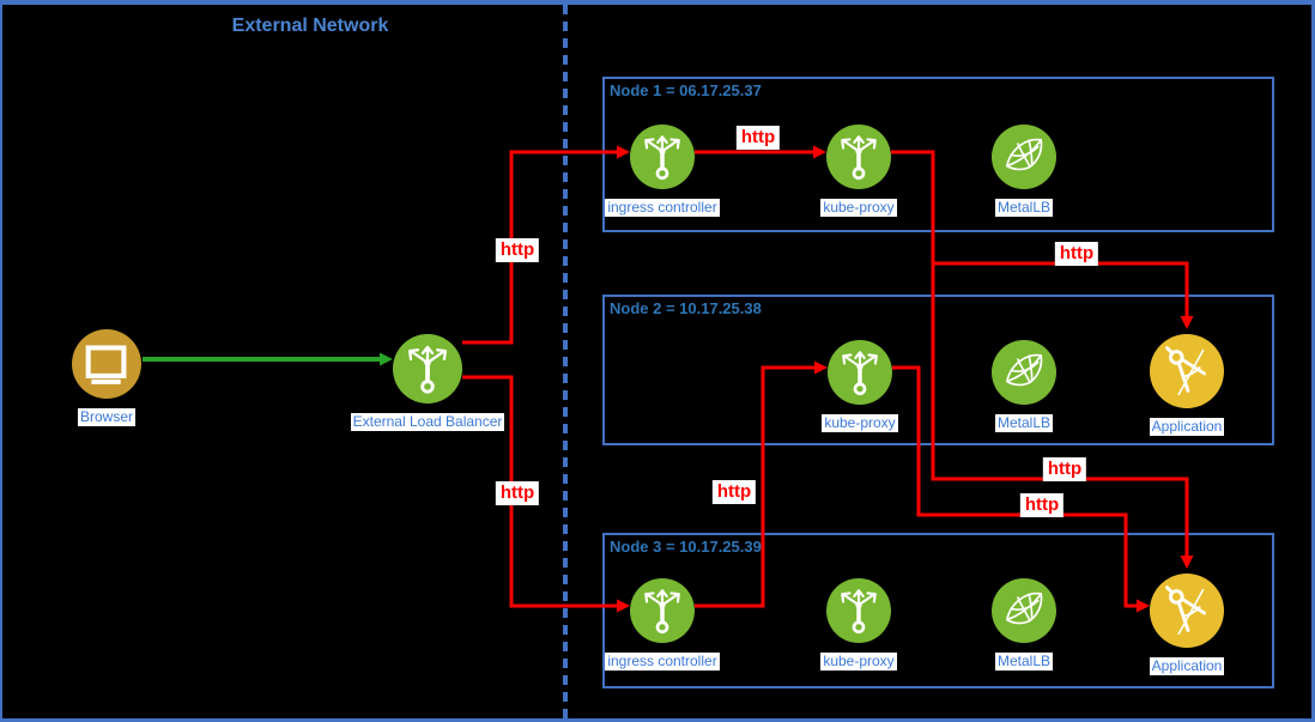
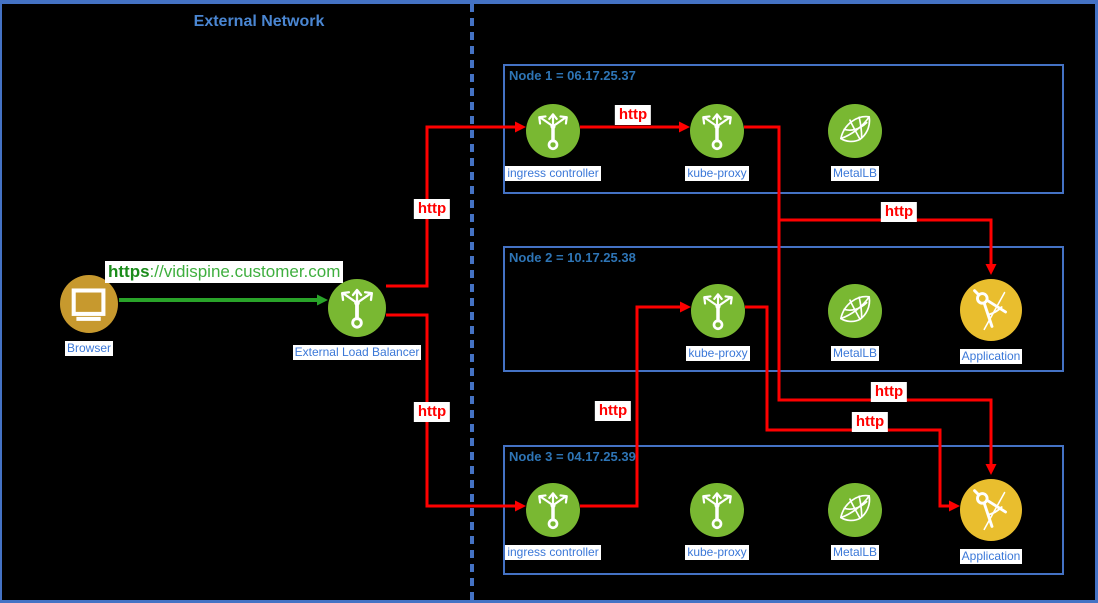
  External Network
  Node 1 = 06.17.25.37
  Node 2 = 10.17.25.38
- Node 3 = 10.17.25.39
+ Node 3 = 04.17.25.39
  Browser
  External Load Balancer
  ingress controller
  kube-proxy
  MetalLB
  kube-proxy
  MetalLB
  Application
  ingress controller
  kube-proxy
  MetalLB
  Application
  http
  http
  http
  http
  http
  http
  http
+ https://vidispine.customer.com
